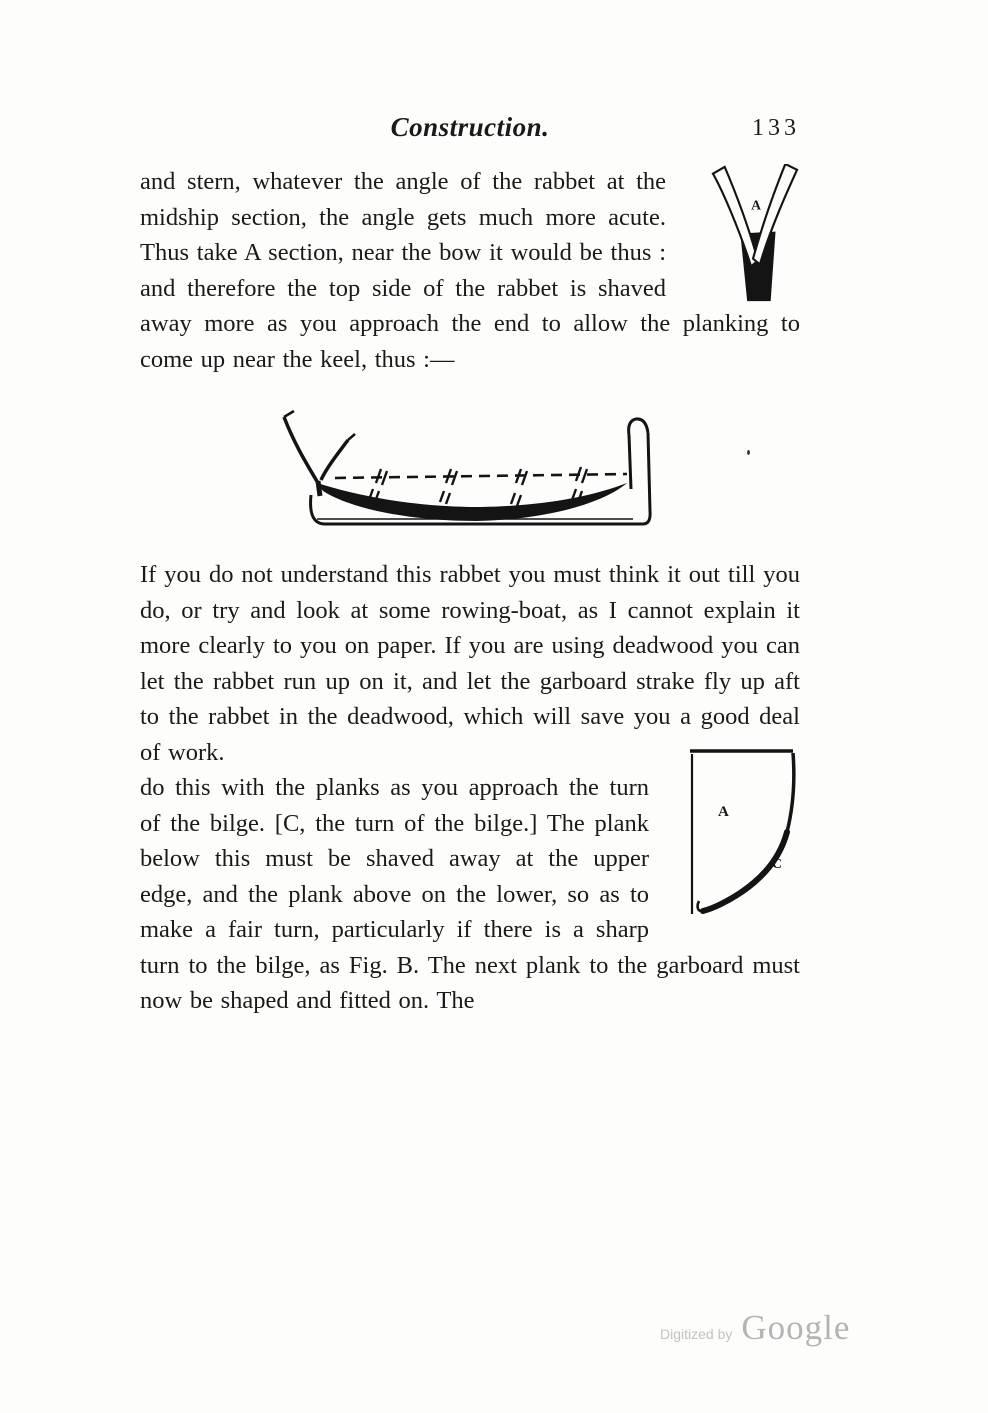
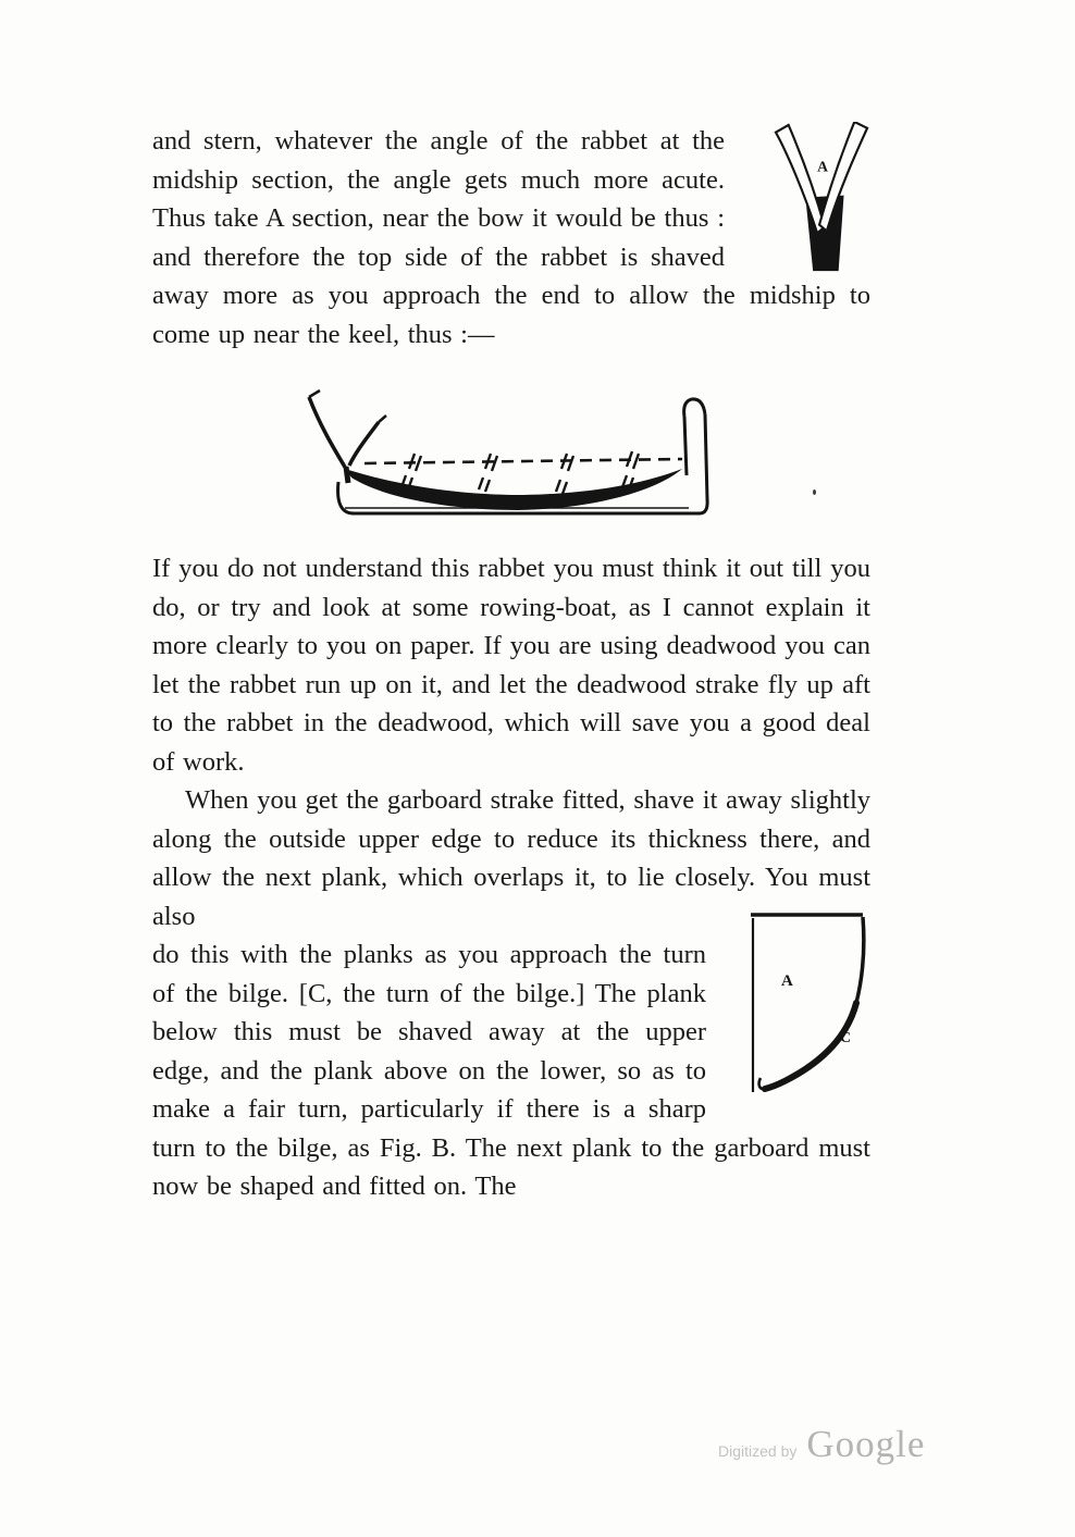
- Construction.
- 133
  A
- and stern, whatever the angle of the rabbet at the midship section, the angle gets much more acute. Thus take A section, near the bow it would be thus : and therefore the top side of the rabbet is shaved away more as you approach the end to allow the planking to come up near the keel, thus :—
+ and stern, whatever the angle of the rabbet at the midship section, the angle gets much more acute. Thus take A section, near the bow it would be thus : and therefore the top side of the rabbet is shaved away more as you approach the end to allow the midship to come up near the keel, thus :—
- If you do not understand this rabbet you must think it out till you do, or try and look at some rowing-boat, as I cannot explain it more clearly to you on paper. If you are using deadwood you can let the rabbet run up on it, and let the garboard strake fly up aft to the rabbet in the deadwood, which will save you a good deal of work.
+ If you do not understand this rabbet you must think it out till you do, or try and look at some rowing-boat, as I cannot explain it more clearly to you on paper. If you are using deadwood you can let the rabbet run up on it, and let the deadwood strake fly up aft to the rabbet in the deadwood, which will save you a good deal of work.
+ When you get the garboard strake fitted, shave it away slightly along the outside upper edge to reduce its thickness there, and allow the next plank, which overlaps it, to lie closely. You must also
  A
  C
  do this with the planks as you approach the turn of the bilge. [C, the turn of the bilge.] The plank below this must be shaved away at the upper edge, and the plank above on the lower, so as to make a fair turn, particularly if there is a sharp turn to the bilge, as Fig. B. The next plank to the garboard must now be shaped and fitted on. The
  Digitized by
  Google
